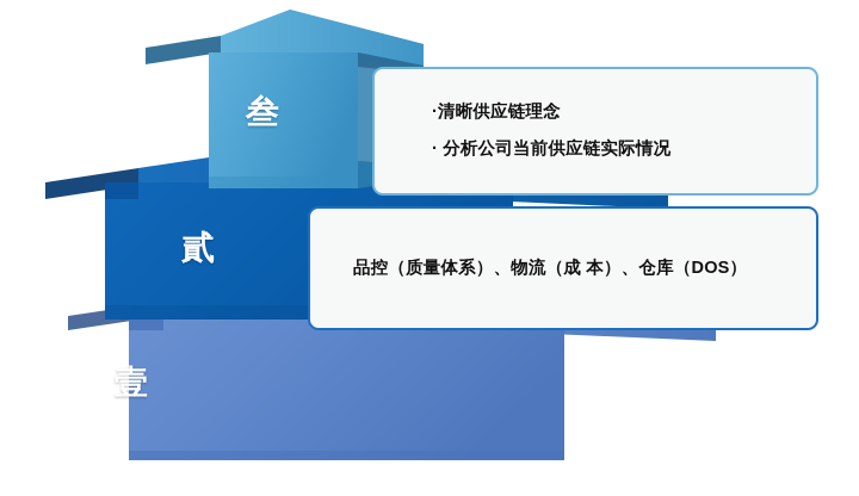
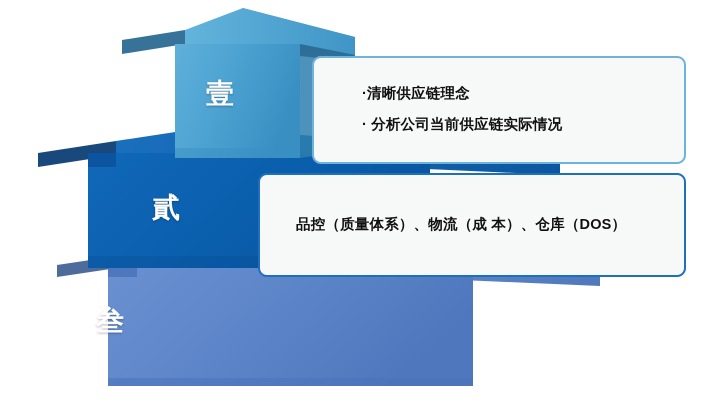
- 叁
+ 壹
  貳
- 壹
+ 叁
  ·清晰供应链理念
  · 分析公司当前供应链实际情况
  品控（质量体系）、物流（成 本）、仓库（DOS）
